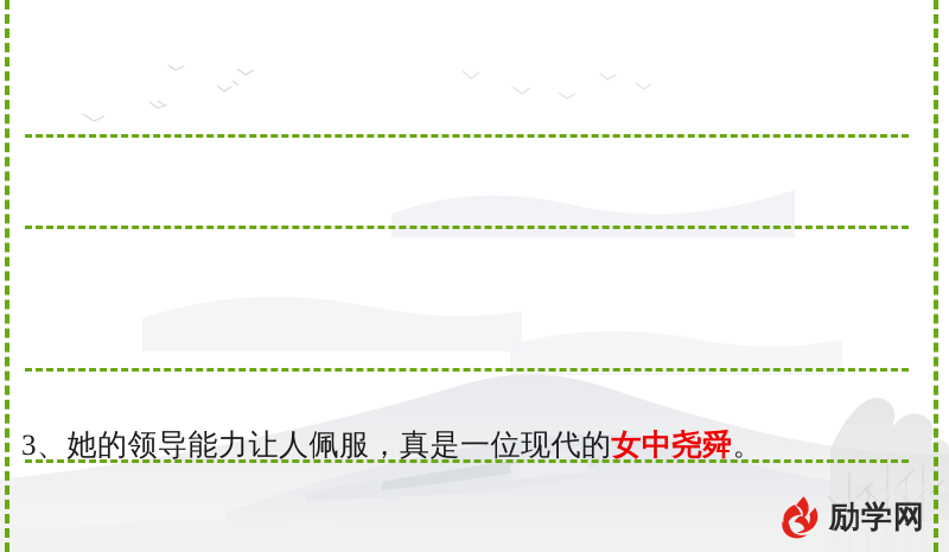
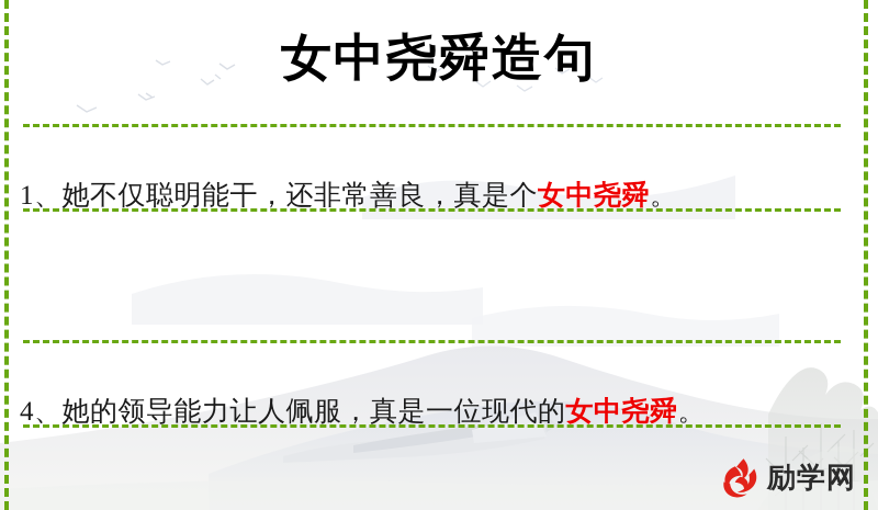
+ 女中尧舜造句
+ 1、她不仅聪明能干，还非常善良，真是个女中尧舜。
- 3、她的领导能力让人佩服，真是一位现代的女中尧舜。
+ 4、她的领导能力让人佩服，真是一位现代的女中尧舜。
  励学网
